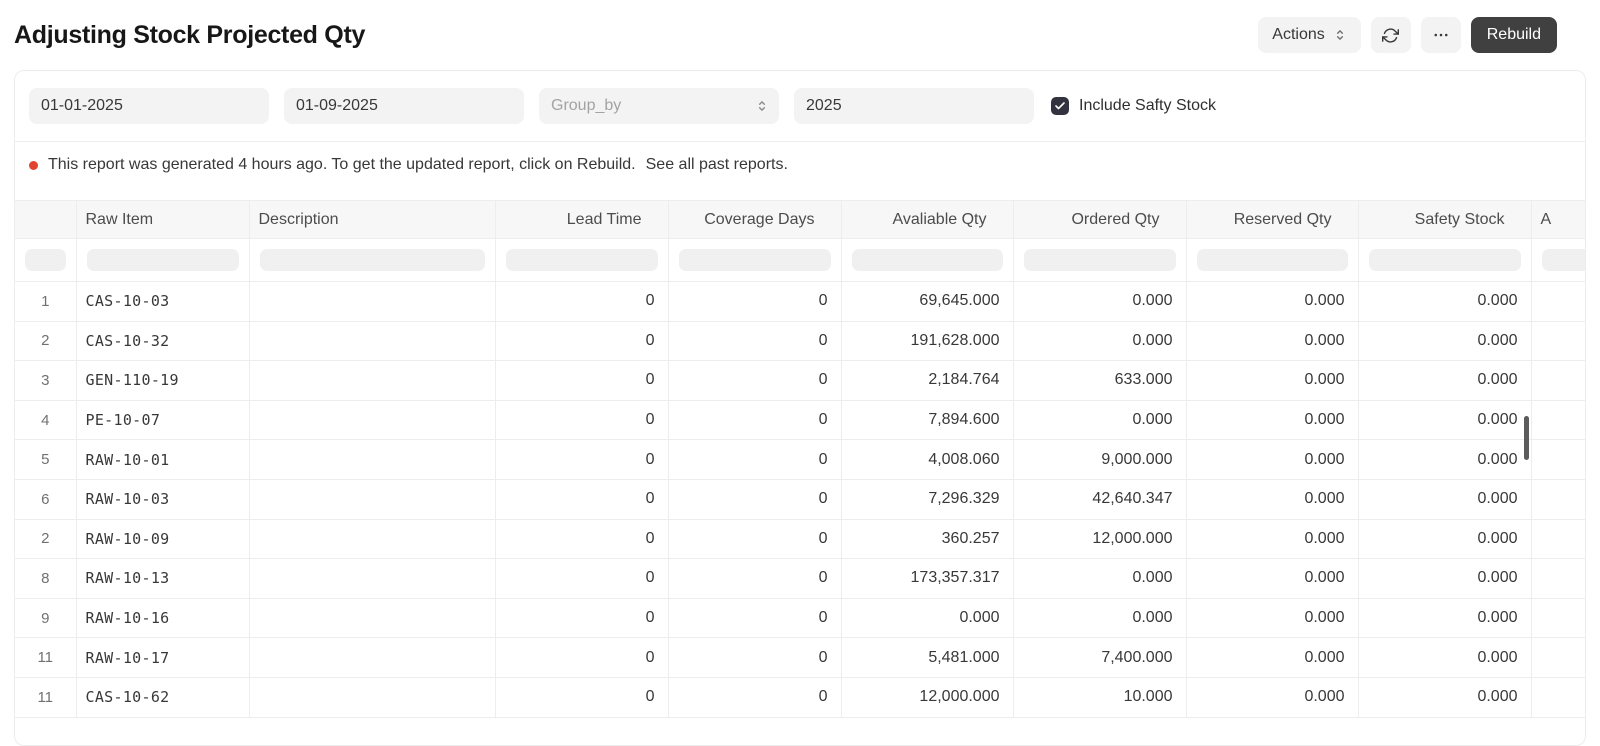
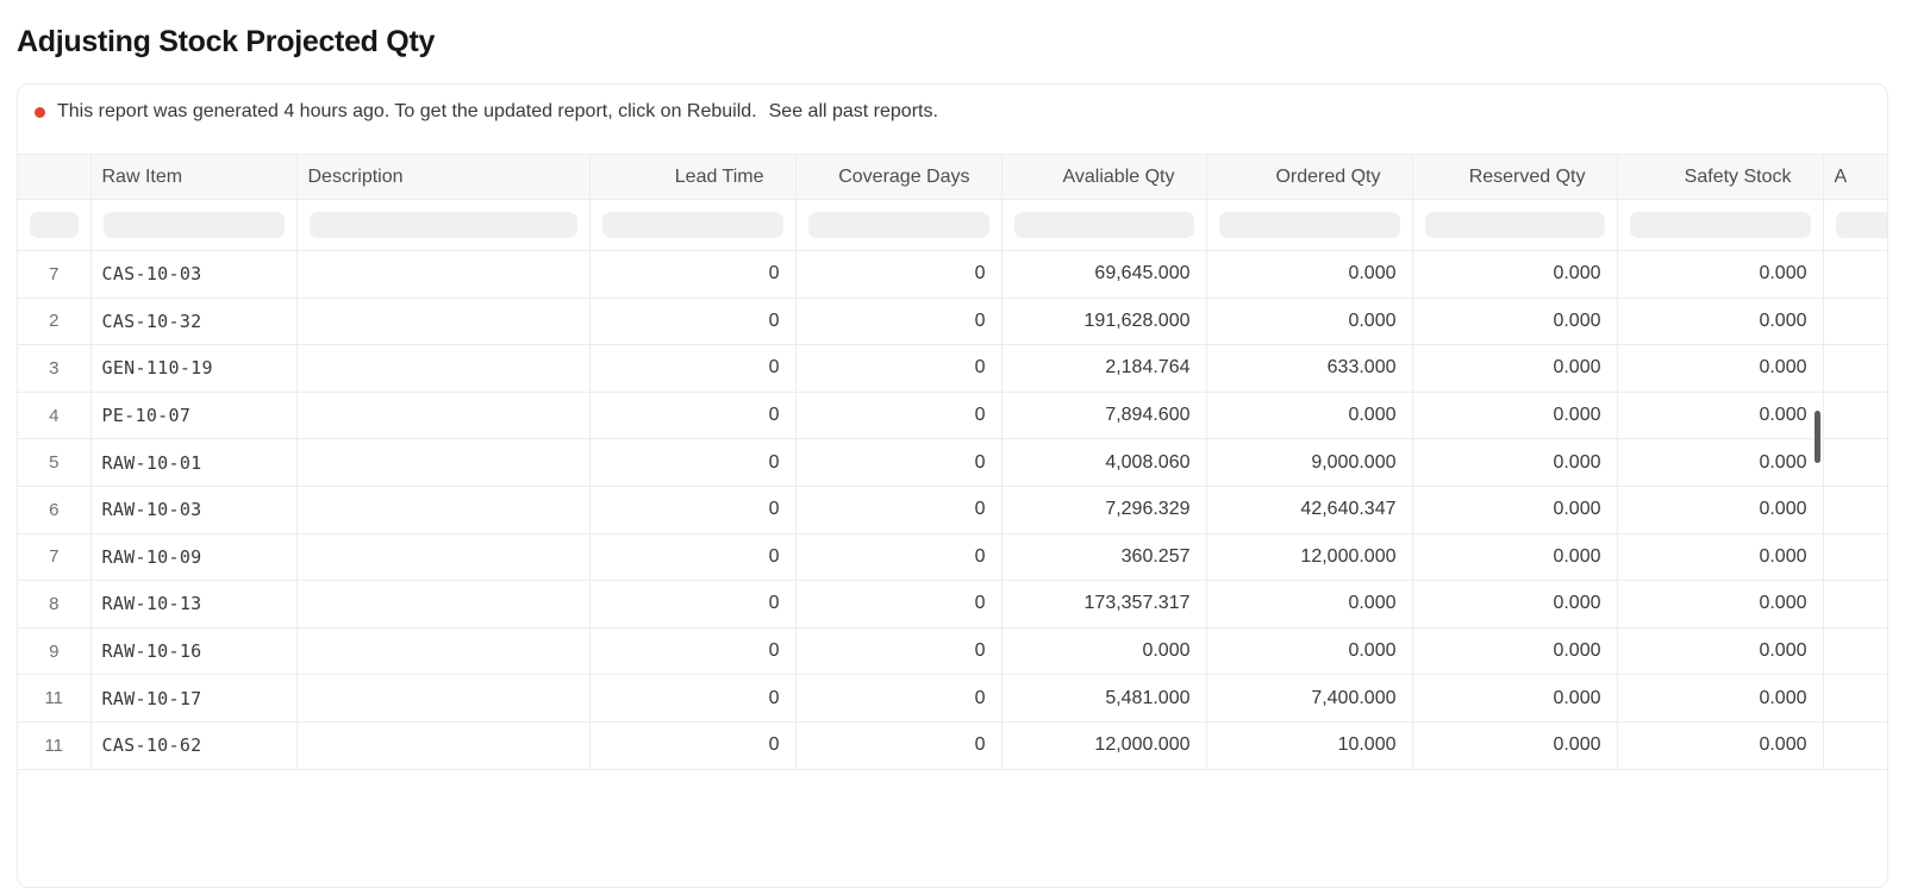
  Adjusting Stock Projected Qty
- Actions
- Rebuild
- 01-01-2025
- 01-09-2025
- Group_by
- 2025
- Include Safty Stock
  This report was generated 4 hours ago. To get the updated report, click on Rebuild.
  See all past reports.
  	Raw Item	Description	Lead Time	Coverage Days	Avaliable Qty	Ordered Qty	Reserved Qty	Safety Stock	A
- 1	CAS-10-03		0	0	69,645.000	0.000	0.000	0.000
+ 7	CAS-10-03		0	0	69,645.000	0.000	0.000	0.000
  2	CAS-10-32		0	0	191,628.000	0.000	0.000	0.000
  3	GEN-110-19		0	0	2,184.764	633.000	0.000	0.000
  4	PE-10-07		0	0	7,894.600	0.000	0.000	0.000
  5	RAW-10-01		0	0	4,008.060	9,000.000	0.000	0.000
  6	RAW-10-03		0	0	7,296.329	42,640.347	0.000	0.000
- 2	RAW-10-09		0	0	360.257	12,000.000	0.000	0.000
+ 7	RAW-10-09		0	0	360.257	12,000.000	0.000	0.000
  8	RAW-10-13		0	0	173,357.317	0.000	0.000	0.000
  9	RAW-10-16		0	0	0.000	0.000	0.000	0.000
  11	RAW-10-17		0	0	5,481.000	7,400.000	0.000	0.000
  11	CAS-10-62		0	0	12,000.000	10.000	0.000	0.000
